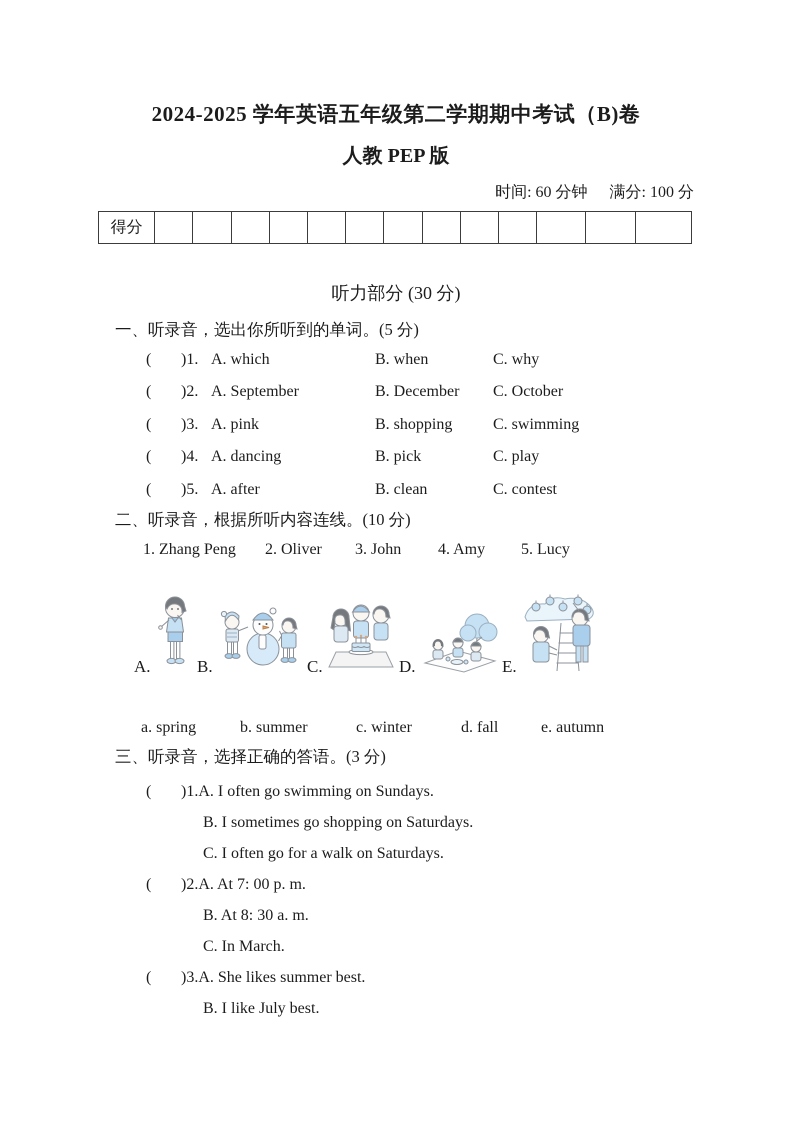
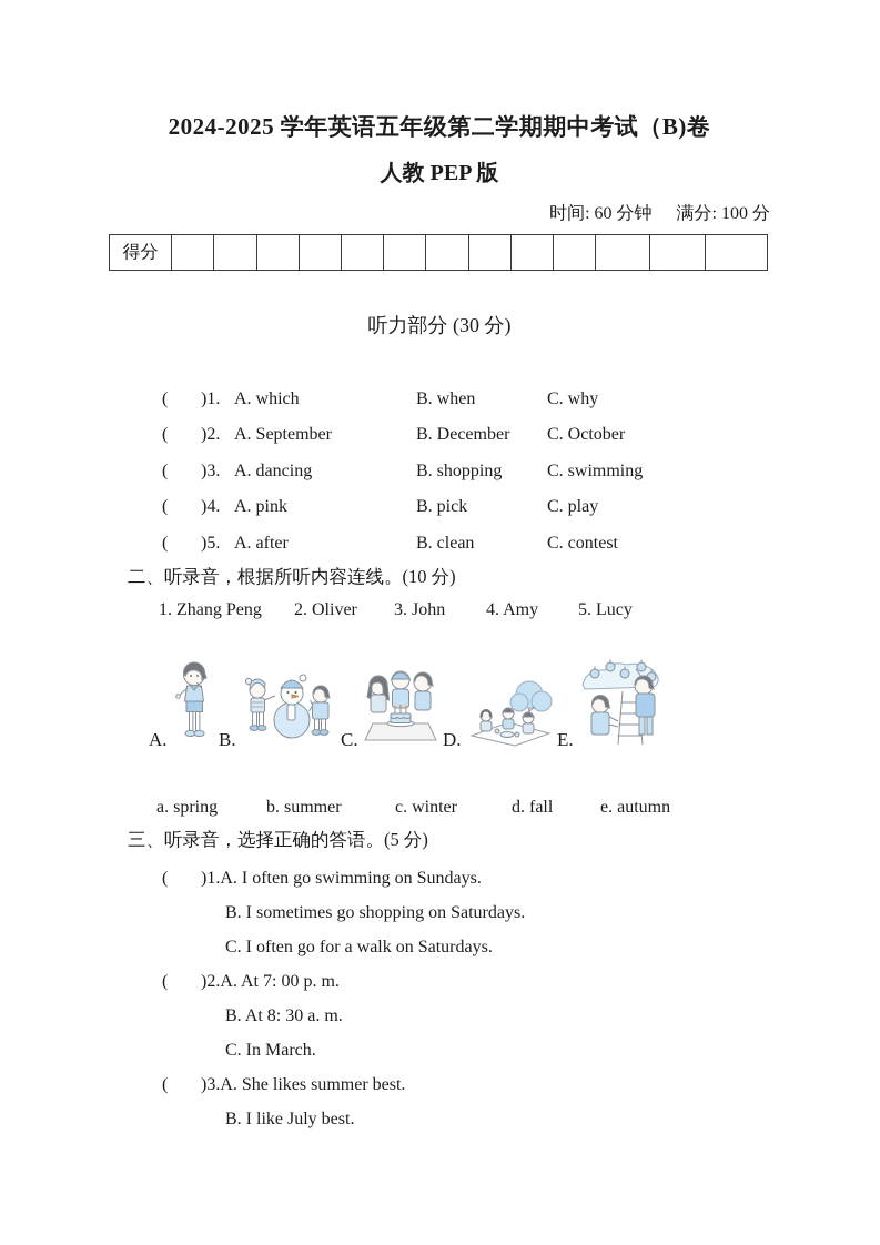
  2024-2025 学年英语五年级第二学期期中考试（B)卷
  人教 PEP 版
  时间: 60 分钟 满分: 100 分
  得分
  听力部分 (30 分)
- 一、听录音，选出你所听到的单词。(5 分)
  (
  )1.
  A. which
  B. when
  C. why
  (
  )2.
  A. September
  B. December
  C. October
  (
  )3.
- A. pink
+ A. dancing
  B. shopping
  C. swimming
  (
  )4.
- A. dancing
+ A. pink
  B. pick
  C. play
  (
  )5.
  A. after
  B. clean
  C. contest
  二、听录音，根据所听内容连线。(10 分)
  1. Zhang Peng
  2. Oliver
  3. John
  4. Amy
  5. Lucy
  A.
  B.
  C.
  D.
  E.
  a. spring
  b. summer
  c. winter
  d. fall
  e. autumn
- 三、听录音，选择正确的答语。(3 分)
+ 三、听录音，选择正确的答语。(5 分)
  (
  )1.A. I often go swimming on Sundays.
  B. I sometimes go shopping on Saturdays.
  C. I often go for a walk on Saturdays.
  (
  )2.A. At 7: 00 p. m.
  B. At 8: 30 a. m.
  C. In March.
  (
  )3.A. She likes summer best.
  B. I like July best.
